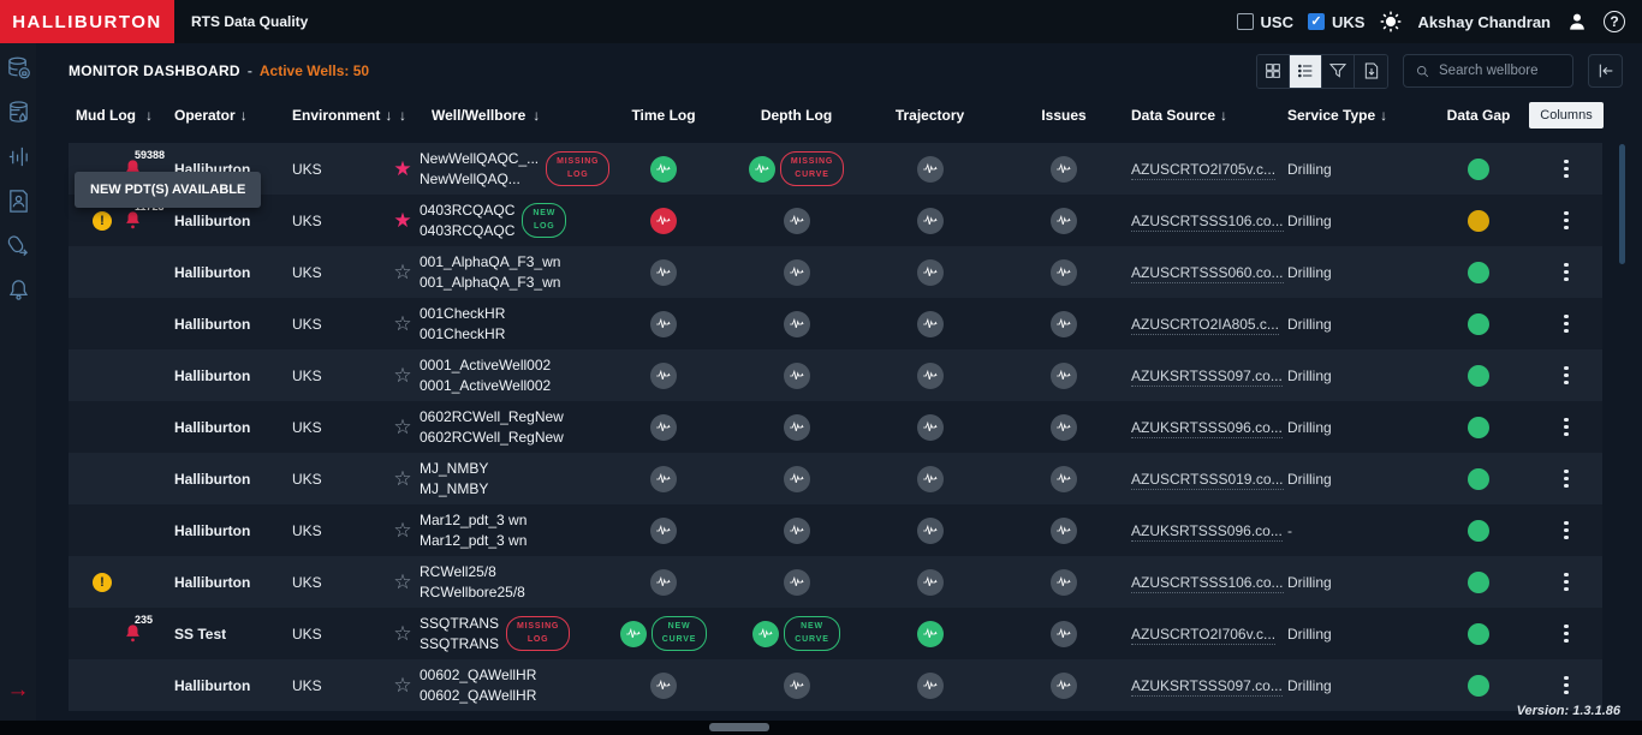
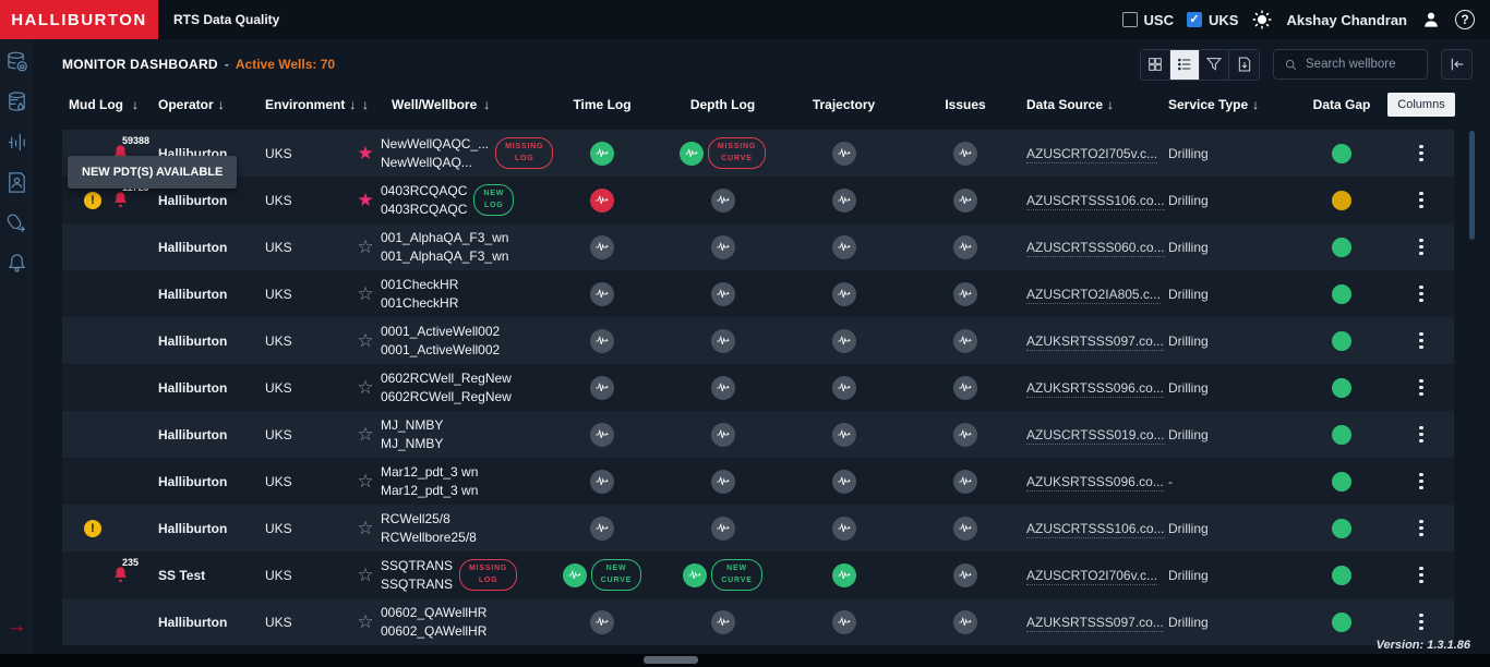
  HALLIBURTON
  RTS Data Quality
  USC
  ✓
  UKS
  Akshay Chandran
  ?
  →
  MONITOR DASHBOARD
  -
- Active Wells: 50
+ Active Wells: 70
  Search wellbore
  Mud Log
  ↓
  Operator
  ↓
  Environment
  ↓
  ↓
  Well/Wellbore
  ↓
  Time Log
  Depth Log
  Trajectory
  Issues
  Data Source
  ↓
  Service Type
  ↓
  Data Gap
  Columns
  59388
  Halliburton
  UKS
  ★
  NewWellQAQC_...
  NewWellQAQ...
  AZUSCRTO2I705v.c...
  Drilling
  !
  Halliburton
  UKS
  ★
  0403RCQAQC
  0403RCQAQC
  AZUSCRTSSS106.co...
  Drilling
  Halliburton
  UKS
  ☆
  001_AlphaQA_F3_wn
  001_AlphaQA_F3_wn
  AZUSCRTSSS060.co...
  Drilling
  Halliburton
  UKS
  ☆
  001CheckHR
  001CheckHR
  AZUSCRTO2IA805.c...
  Drilling
  Halliburton
  UKS
  ☆
  0001_ActiveWell002
  0001_ActiveWell002
  AZUKSRTSSS097.co...
  Drilling
  Halliburton
  UKS
  ☆
  0602RCWell_RegNew
  0602RCWell_RegNew
  AZUKSRTSSS096.co...
  Drilling
  Halliburton
  UKS
  ☆
  MJ_NMBY
  MJ_NMBY
  AZUSCRTSSS019.co...
  Drilling
  Halliburton
  UKS
  ☆
  Mar12_pdt_3 wn
  Mar12_pdt_3 wn
  AZUKSRTSSS096.co...
  -
  !
  Halliburton
  UKS
  ☆
  RCWell25/8
  RCWellbore25/8
  AZUSCRTSSS106.co...
  Drilling
  235
  SS Test
  UKS
  ☆
  SSQTRANS
  SSQTRANS
  AZUSCRTO2I706v.c...
  Drilling
  Halliburton
  UKS
  ☆
  00602_QAWellHR
  00602_QAWellHR
  AZUKSRTSSS097.co...
  Drilling
  NEW PDT(S) AVAILABLE
  Version: 1.3.1.86
